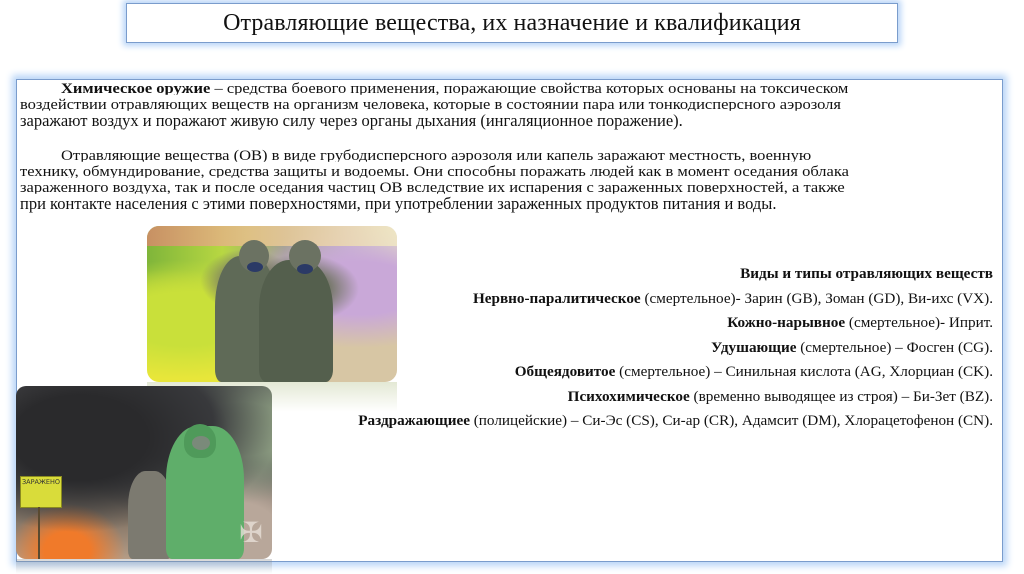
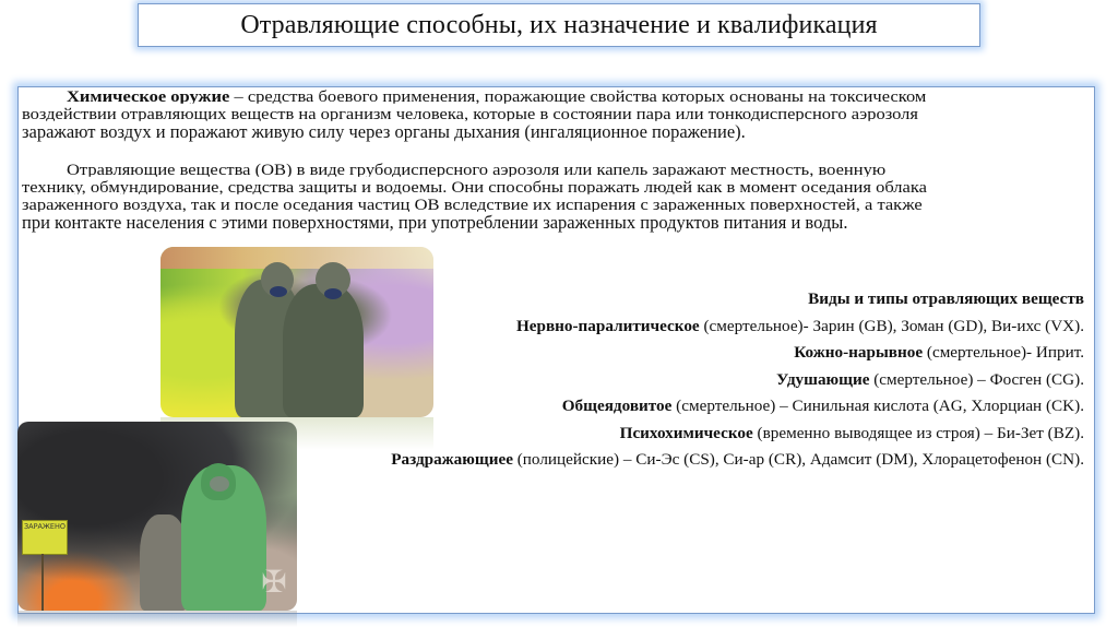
- Отравляющие вещества, их назначение и квалификация
+ Отравляющие способны, их назначение и квалификация
  Химическое оружие – средства боевого применения, поражающие свойства которых основаны на токсическом
  воздействии отравляющих веществ на организм человека, которые в состоянии пара или тонкодисперсного аэрозоля
  заражают воздух и поражают живую силу через органы дыхания (ингаляционное поражение).
  Отравляющие вещества (ОВ) в виде грубодисперсного аэрозоля или капель заражают местность, военную
  технику, обмундирование, средства защиты и водоемы. Они способны поражать людей как в момент оседания облака
  зараженного воздуха, так и после оседания частиц ОВ вследствие их испарения с зараженных поверхностей, а также
  при контакте населения с этими поверхностями, при употреблении зараженных продуктов питания и воды.
  ЗАРАЖЕНО
  ✠
  Виды и типы отравляющих веществ
  Нервно-паралитическое (смертельное)- Зарин (GB), Зоман (GD), Ви-ихс (VX).
  Кожно-нарывное (смертельное)- Иприт.
  Удушающие (смертельное) – Фосген (CG).
  Общеядовитое (смертельное) – Синильная кислота (AG, Хлорциан (CK).
  Психохимическое (временно выводящее из строя) – Би-Зет (BZ).
  Раздражающиее (полицейские) – Си-Эс (CS), Си-ар (CR), Адамсит (DM), Хлорацетофенон (CN).
